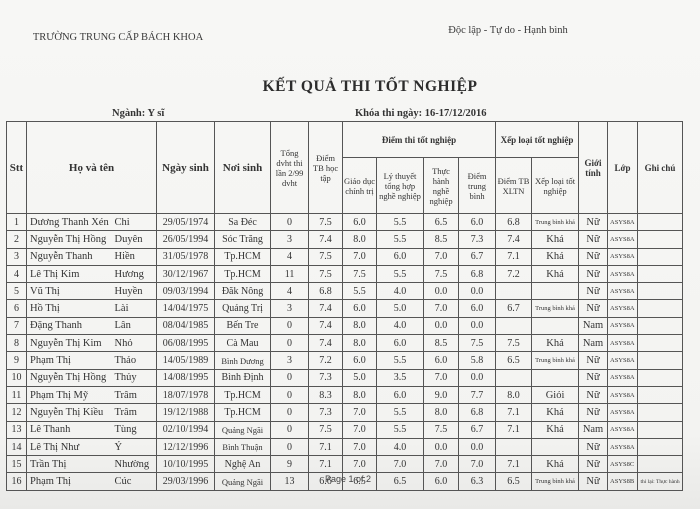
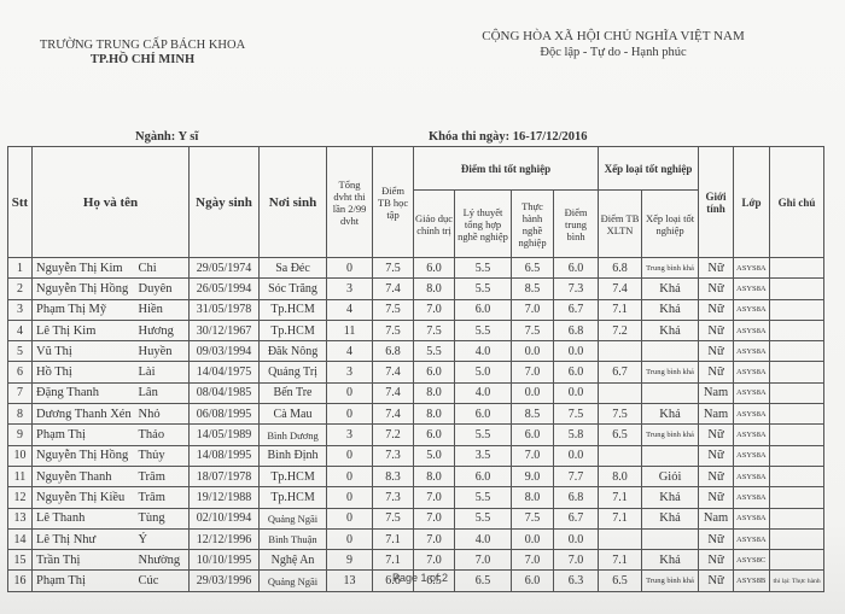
  TRƯỜNG TRUNG CẤP BÁCH KHOA
+ TP.HỒ CHÍ MINH
+ CỘNG HÒA XÃ HỘI CHỦ NGHĨA VIỆT NAM
- Độc lập - Tự do - Hạnh bình
+ Độc lập - Tự do - Hạnh phúc
- KẾT QUẢ THI TỐT NGHIỆP
  Ngành: Y sĩ
  Khóa thi ngày: 16-17/12/2016
  Stt	Họ và tên	Ngày sinh	Nơi sinh	Tổng dvht thi lần 2/99 dvht	Điểm TB học tập	Điểm thi tốt nghiệp	Xếp loại tốt nghiệp	Giới tính	Lớp	Ghi chú
  Giáo dục chính trị	Lý thuyết tổng hợp nghề nghiệp	Thực hành nghề nghiệp	Điểm trung bình	Điểm TB XLTN	Xếp loại tốt nghiệp
- 1	Dương Thanh Xén	Chi	29/05/1974	Sa Đéc	0	7.5	6.0	5.5	6.5	6.0	6.8		Nữ
+ 1	Nguyễn Thị Kim	Chi	29/05/1974	Sa Đéc	0	7.5	6.0	5.5	6.5	6.0	6.8		Nữ
  2	Nguyễn Thị Hồng	Duyên	26/05/1994	Sóc Trăng	3	7.4	8.0	5.5	8.5	7.3	7.4	Khá	Nữ
- 3	Nguyễn Thanh	Hiền	31/05/1978	Tp.HCM	4	7.5	7.0	6.0	7.0	6.7	7.1	Khá	Nữ
+ 3	Phạm Thị Mỹ	Hiền	31/05/1978	Tp.HCM	4	7.5	7.0	6.0	7.0	6.7	7.1	Khá	Nữ
  4	Lê Thị Kim	Hương	30/12/1967	Tp.HCM	11	7.5	7.5	5.5	7.5	6.8	7.2	Khá	Nữ
  5	Vũ Thị	Huyền	09/03/1994	Đăk Nông	4	6.8	5.5	4.0	0.0	0.0			Nữ
  6	Hồ Thị	Lài	14/04/1975	Quảng Trị	3	7.4	6.0	5.0	7.0	6.0	6.7		Nữ
  7	Đặng Thanh	Lân	08/04/1985	Bến Tre	0	7.4	8.0	4.0	0.0	0.0			Nam
- 8	Nguyễn Thị Kim	Nhỏ	06/08/1995	Cà Mau	0	7.4	8.0	6.0	8.5	7.5	7.5	Khá	Nam
+ 8	Dương Thanh Xén	Nhỏ	06/08/1995	Cà Mau	0	7.4	8.0	6.0	8.5	7.5	7.5	Khá	Nam
  9	Phạm Thị	Thảo	14/05/1989	Bình Dương	3	7.2	6.0	5.5	6.0	5.8	6.5		Nữ
  10	Nguyễn Thị Hồng	Thủy	14/08/1995	Bình Định	0	7.3	5.0	3.5	7.0	0.0			Nữ
- 11	Phạm Thị Mỹ	Trâm	18/07/1978	Tp.HCM	0	8.3	8.0	6.0	9.0	7.7	8.0	Giỏi	Nữ
+ 11	Nguyễn Thanh	Trâm	18/07/1978	Tp.HCM	0	8.3	8.0	6.0	9.0	7.7	8.0	Giỏi	Nữ
  12	Nguyễn Thị Kiều	Trâm	19/12/1988	Tp.HCM	0	7.3	7.0	5.5	8.0	6.8	7.1	Khá	Nữ
  13	Lê Thanh	Tùng	02/10/1994	Quảng Ngãi	0	7.5	7.0	5.5	7.5	6.7	7.1	Khá	Nam
  14	Lê Thị Như	Ý	12/12/1996	Bình Thuận	0	7.1	7.0	4.0	0.0	0.0			Nữ
  15	Trần Thị	Nhường	10/10/1995	Nghệ An	9	7.1	7.0	7.0	7.0	7.0	7.1	Khá	Nữ
  Page 1 of 2
